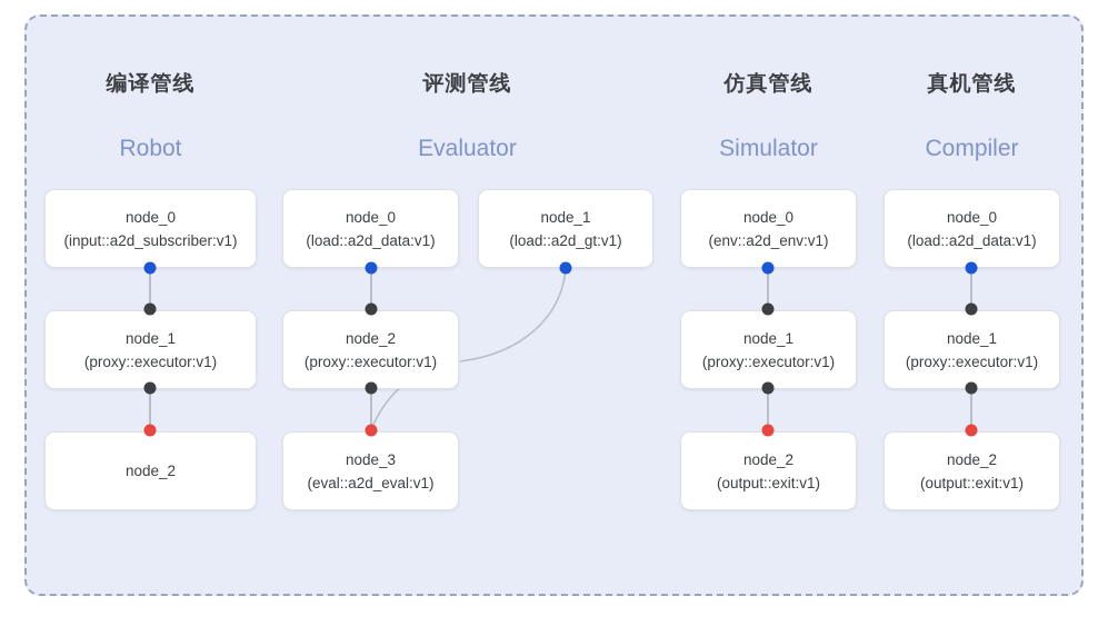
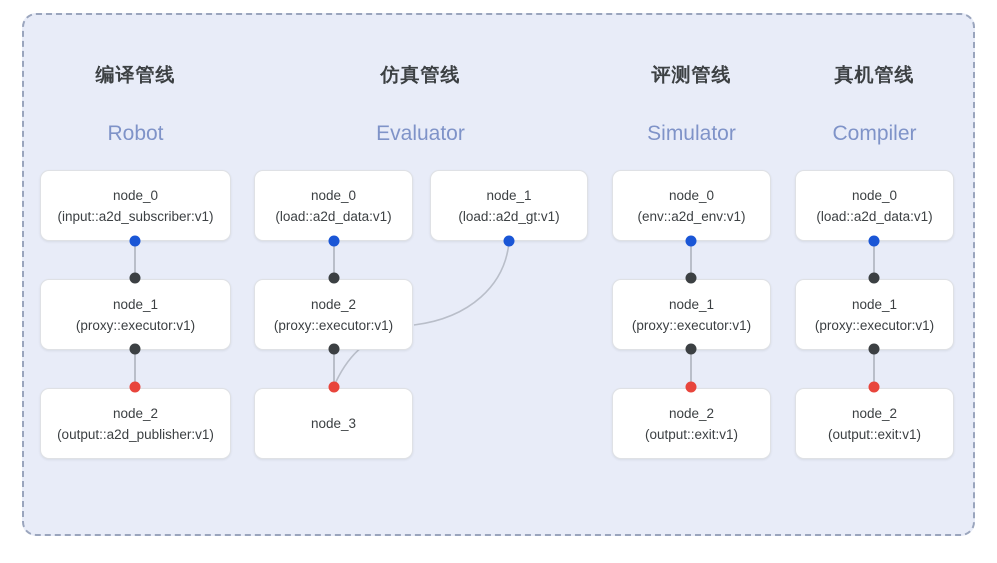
  编译管线
  Robot
  node_0
  (input::a2d_subscriber:v1)
  node_1
  (proxy::executor:v1)
  node_2
+ (output::a2d_publisher:v1)
- 评测管线
+ 仿真管线
  Evaluator
  node_0
  (load::a2d_data:v1)
  node_1
  (load::a2d_gt:v1)
  node_2
  (proxy::executor:v1)
  node_3
- (eval::a2d_eval:v1)
- 仿真管线
+ 评测管线
  Simulator
  node_0
  (env::a2d_env:v1)
  node_1
  (proxy::executor:v1)
  node_2
  (output::exit:v1)
  真机管线
  Compiler
  node_0
  (load::a2d_data:v1)
  node_1
  (proxy::executor:v1)
  node_2
  (output::exit:v1)
